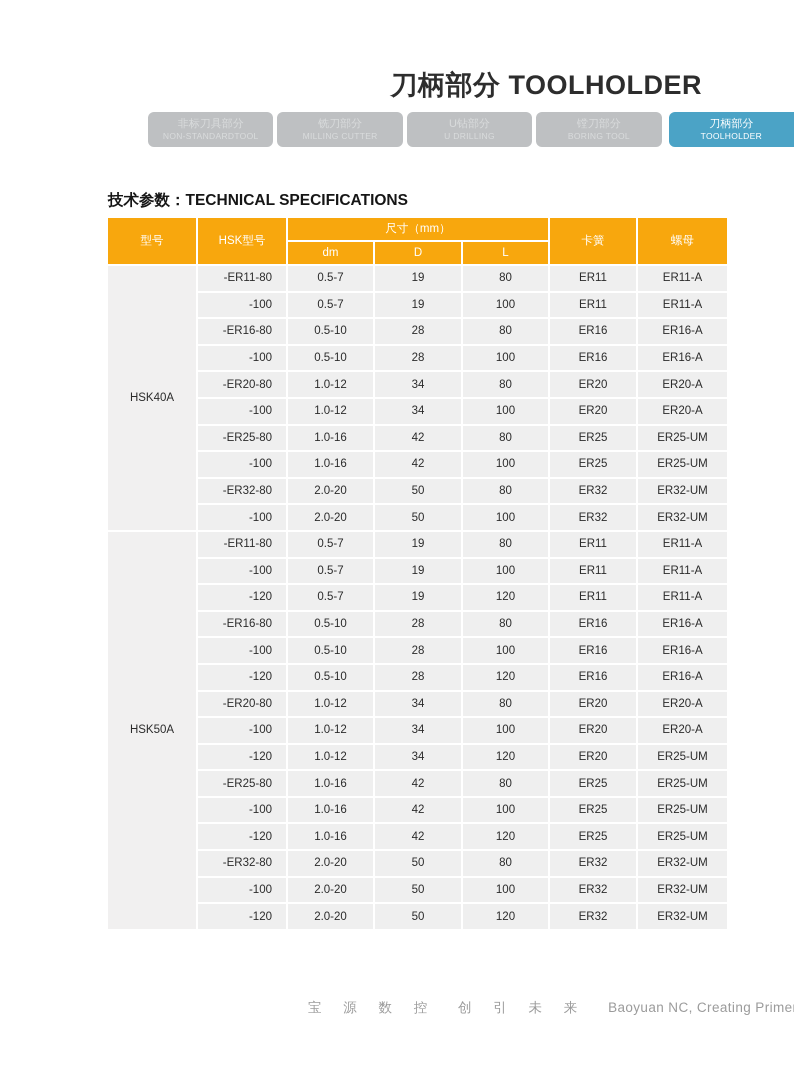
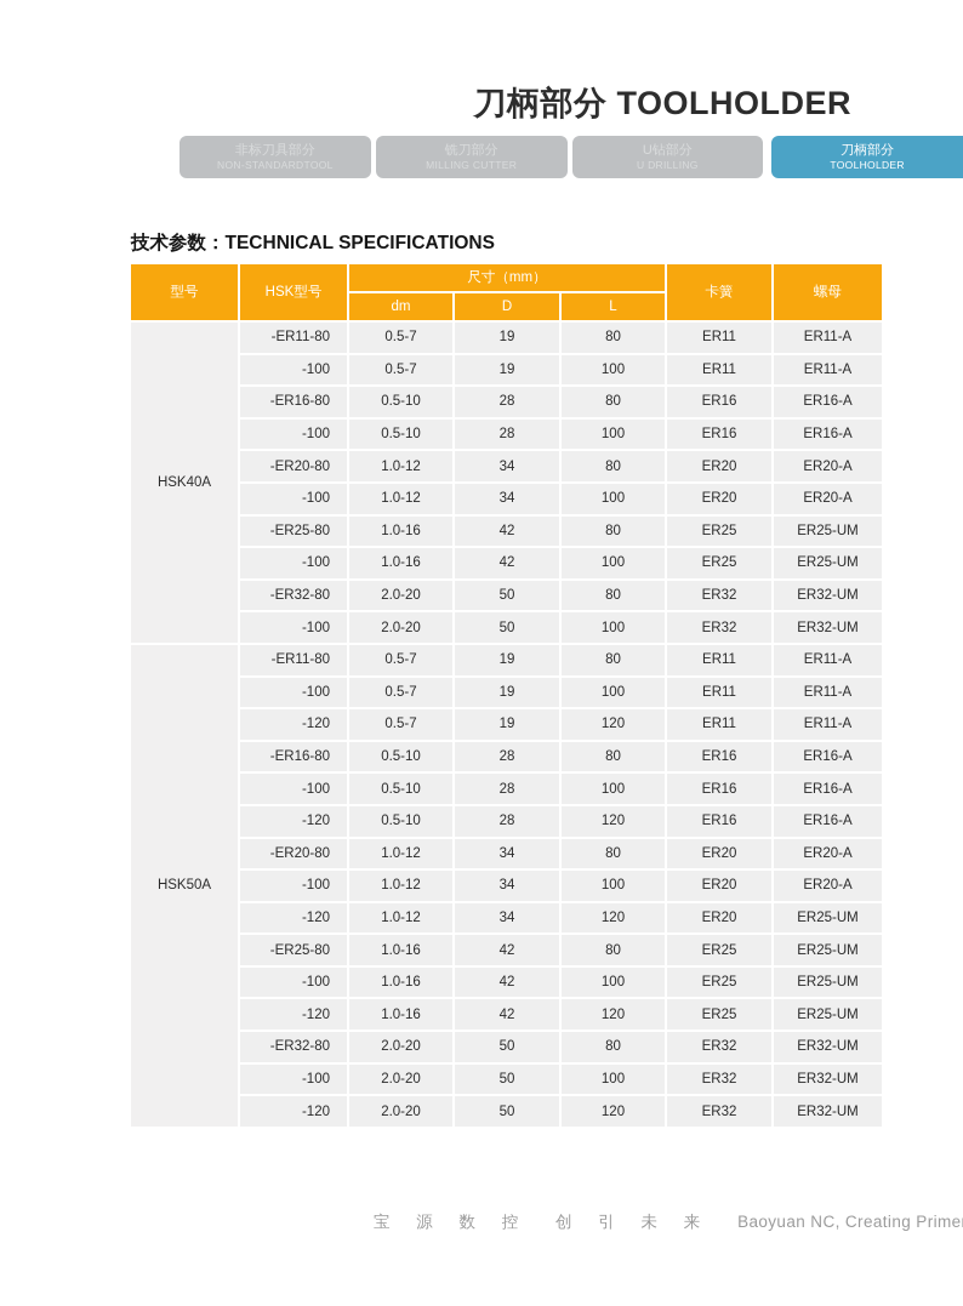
  刀柄部分 TOOLHOLDER
  非标刀具部分
  NON-STANDARDTOOL
  铣刀部分
  MILLING CUTTER
  U钻部分
  U DRILLING
- 镗刀部分
- BORING TOOL
  刀柄部分
  TOOLHOLDER
  技术参数：TECHNICAL SPECIFICATIONS
  型号	HSK型号	尺寸（mm）	卡簧	螺母
  dm	D	L
  HSK40A	-ER11-80	0.5-7	19	80	ER11	ER11-A
  -100	0.5-7	19	100	ER11	ER11-A
  -ER16-80	0.5-10	28	80	ER16	ER16-A
  -100	0.5-10	28	100	ER16	ER16-A
  -ER20-80	1.0-12	34	80	ER20	ER20-A
  -100	1.0-12	34	100	ER20	ER20-A
  -ER25-80	1.0-16	42	80	ER25	ER25-UM
  -100	1.0-16	42	100	ER25	ER25-UM
  -ER32-80	2.0-20	50	80	ER32	ER32-UM
  -100	2.0-20	50	100	ER32	ER32-UM
  HSK50A	-ER11-80	0.5-7	19	80	ER11	ER11-A
  -100	0.5-7	19	100	ER11	ER11-A
  -120	0.5-7	19	120	ER11	ER11-A
  -ER16-80	0.5-10	28	80	ER16	ER16-A
  -100	0.5-10	28	100	ER16	ER16-A
  -120	0.5-10	28	120	ER16	ER16-A
  -ER20-80	1.0-12	34	80	ER20	ER20-A
  -100	1.0-12	34	100	ER20	ER20-A
  -120	1.0-12	34	120	ER20	ER25-UM
  -ER25-80	1.0-16	42	80	ER25	ER25-UM
  -100	1.0-16	42	100	ER25	ER25-UM
  -120	1.0-16	42	120	ER25	ER25-UM
  -ER32-80	2.0-20	50	80	ER32	ER32-UM
  -100	2.0-20	50	100	ER32	ER32-UM
  -120	2.0-20	50	120	ER32	ER32-UM
  宝 源 数 控 创 引 未 来 Baoyuan NC, Creating Prime
